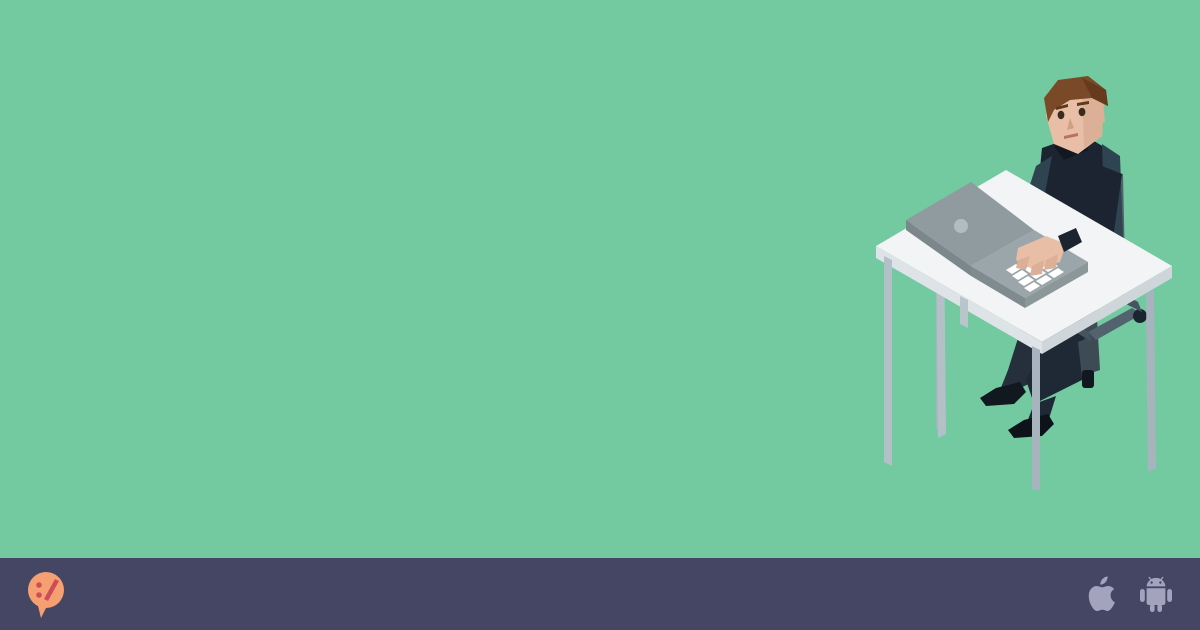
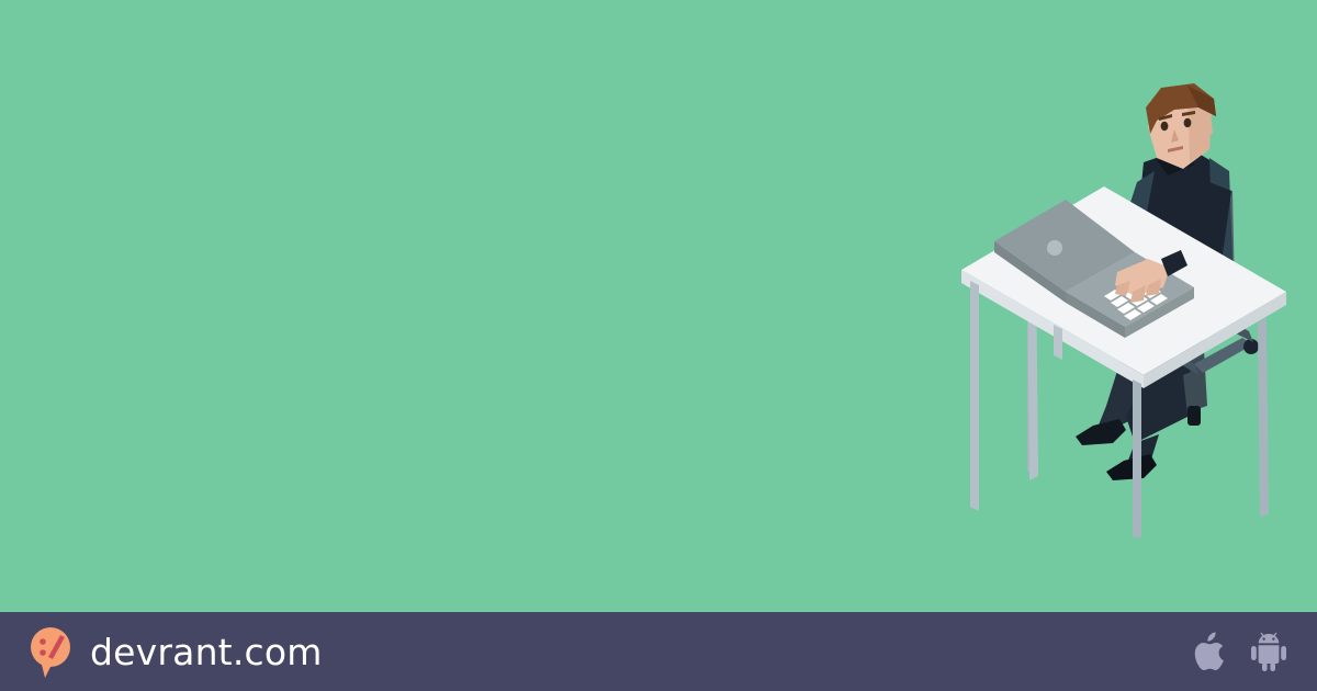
+ devrant.com
